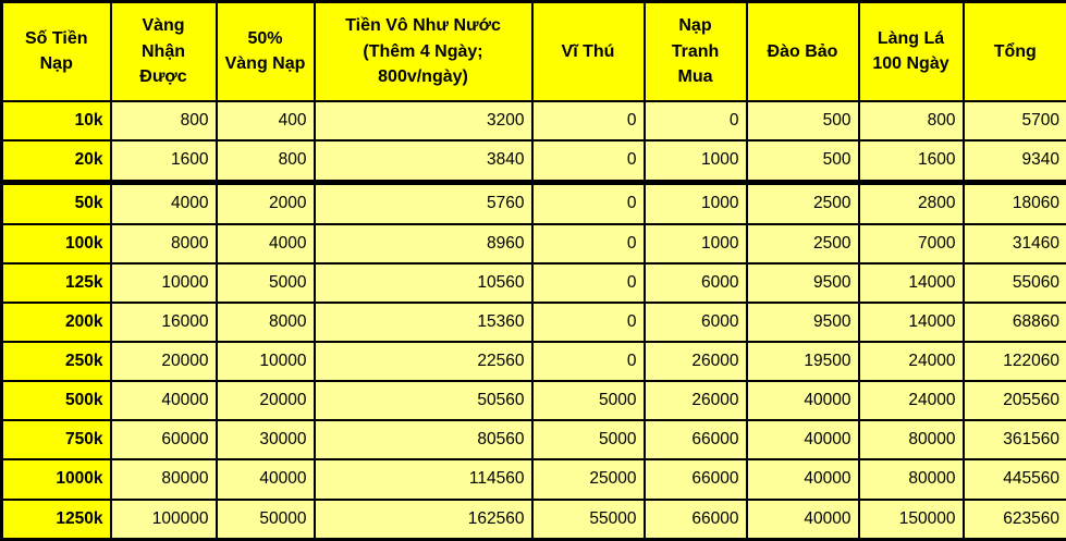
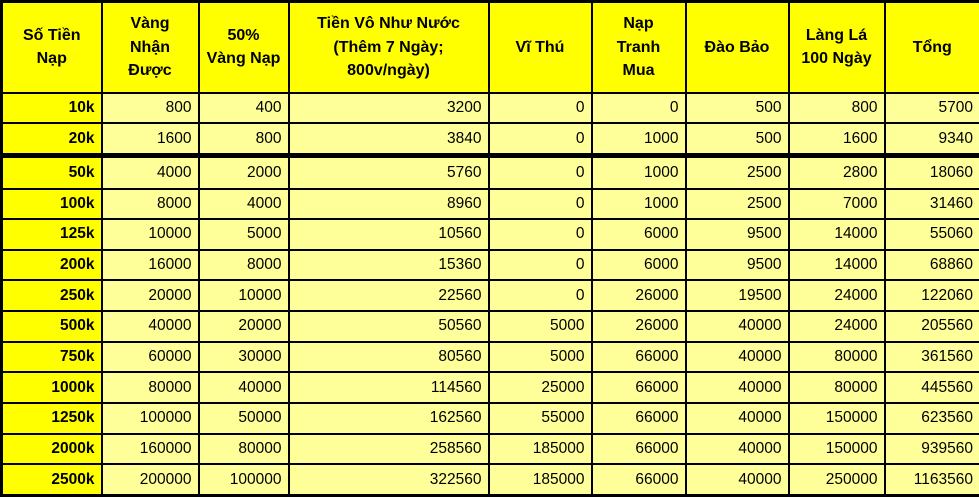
- Số Tiền Nạp	Vàng Nhận Được	50% Vàng Nạp	Tiền Vô Như Nước (Thêm 4 Ngày; 800v/ngày)	Vĩ Thú	Nạp Tranh Mua	Đào Bảo	Làng Lá 100 Ngày	Tổng
+ Số Tiền Nạp	Vàng Nhận Được	50% Vàng Nạp	Tiền Vô Như Nước (Thêm 7 Ngày; 800v/ngày)	Vĩ Thú	Nạp Tranh Mua	Đào Bảo	Làng Lá 100 Ngày	Tổng
  10k	800	400	3200	0	0	500	800	5700
  20k	1600	800	3840	0	1000	500	1600	9340
  50k	4000	2000	5760	0	1000	2500	2800	18060
  100k	8000	4000	8960	0	1000	2500	7000	31460
  125k	10000	5000	10560	0	6000	9500	14000	55060
  200k	16000	8000	15360	0	6000	9500	14000	68860
  250k	20000	10000	22560	0	26000	19500	24000	122060
  500k	40000	20000	50560	5000	26000	40000	24000	205560
  750k	60000	30000	80560	5000	66000	40000	80000	361560
  1000k	80000	40000	114560	25000	66000	40000	80000	445560
  1250k	100000	50000	162560	55000	66000	40000	150000	623560
+ 2000k	160000	80000	258560	185000	66000	40000	150000	939560
+ 2500k	200000	100000	322560	185000	66000	40000	250000	1163560
